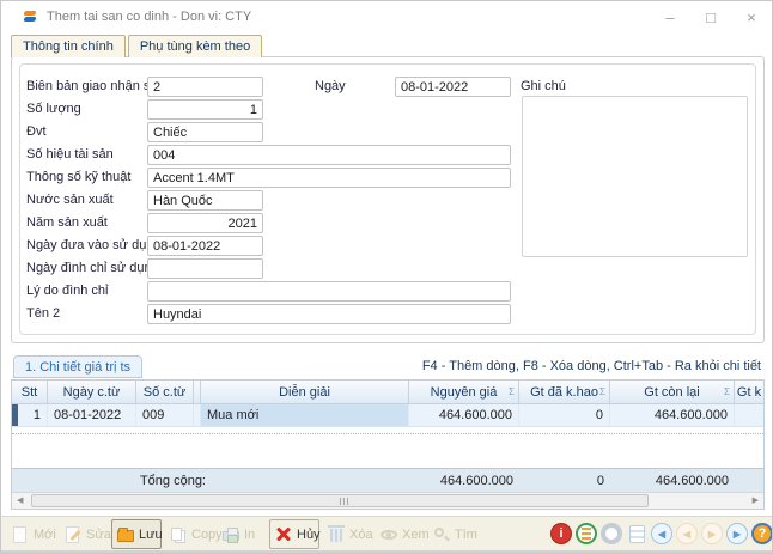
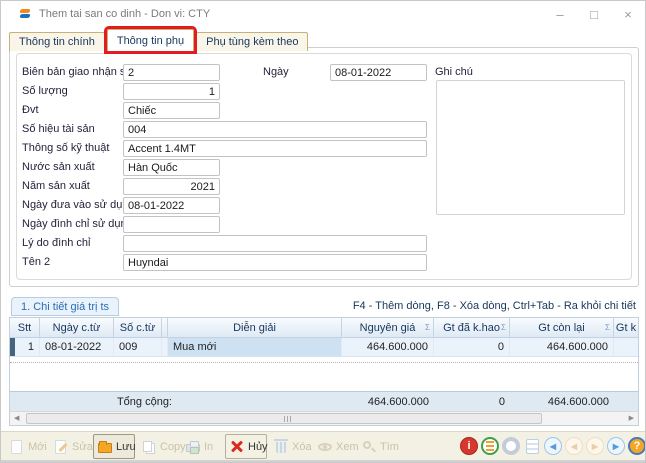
  Them tai san co dinh - Don vi: CTY
  –
  □
  ×
  Thông tin chính
+ Thông tin phụ
  Phụ tùng kèm theo
  Biên bản giao nhận
  2
  Ngày
  08-01-2022
  Ghi chú
  Số lượng
  1
  Đvt
  Chiếc
  Số hiệu tài sản
  004
  Thông số kỹ thuật
  Accent 1.4MT
  Nước sản xuất
  Hàn Quốc
  Năm sản xuất
  2021
  Ngày đưa vào sử dụ
  08-01-2022
  Ngày đình chỉ sử dụ
  Lý do đình chỉ
  Tên 2
  Huyndai
  1. Chi tiết giá trị ts
  F4 - Thêm dòng, F8 - Xóa dòng, Ctrl+Tab - Ra khỏi chi tiết
  Stt
  Ngày c.từ
  Số c.từ
  Diễn giải
  Nguyên giá
  Σ
  Gt đã k.hao
  Σ
  Gt còn lại
  Σ
  Gt k
  1
  08-01-2022
  009
  Mua mới
  464.600.000
  0
  464.600.000
  Tổng cộng:
  464.600.000
  0
  464.600.000
  Mới
  Sửa
  Lưu
  Copy
  In
  Hủy
  Xóa
  Xem
  Tìm
  i
  ◀
  ◀
  ▶
  ▶
  ?
